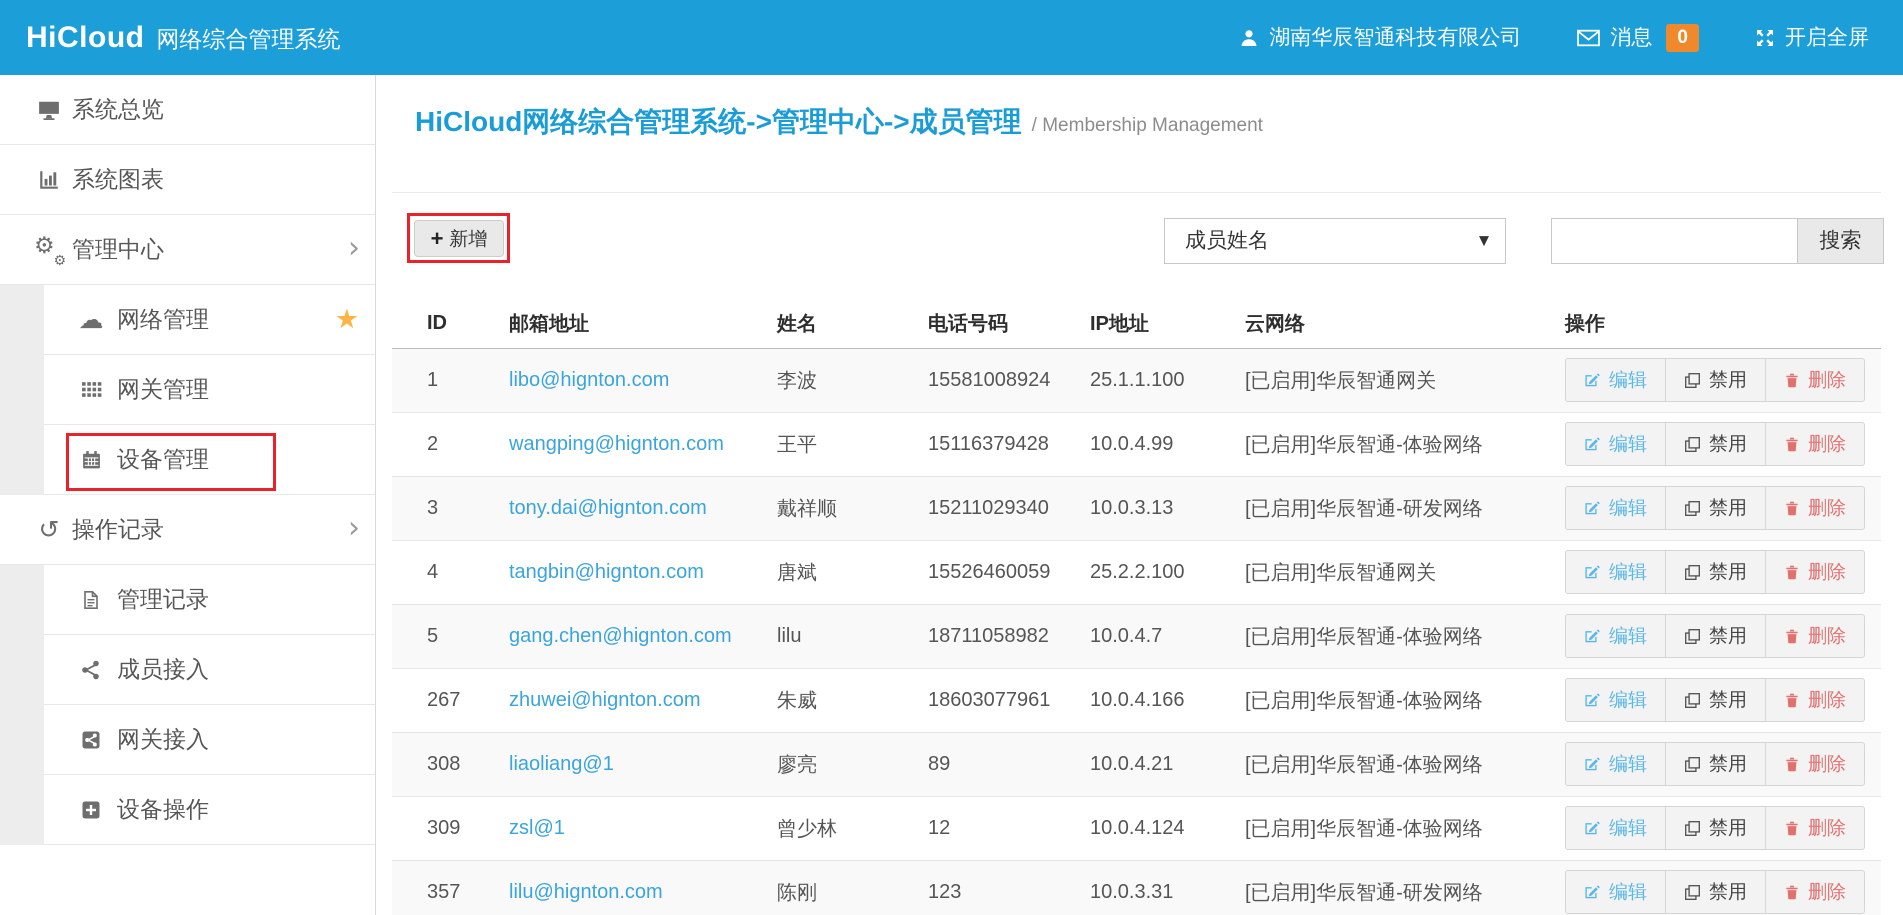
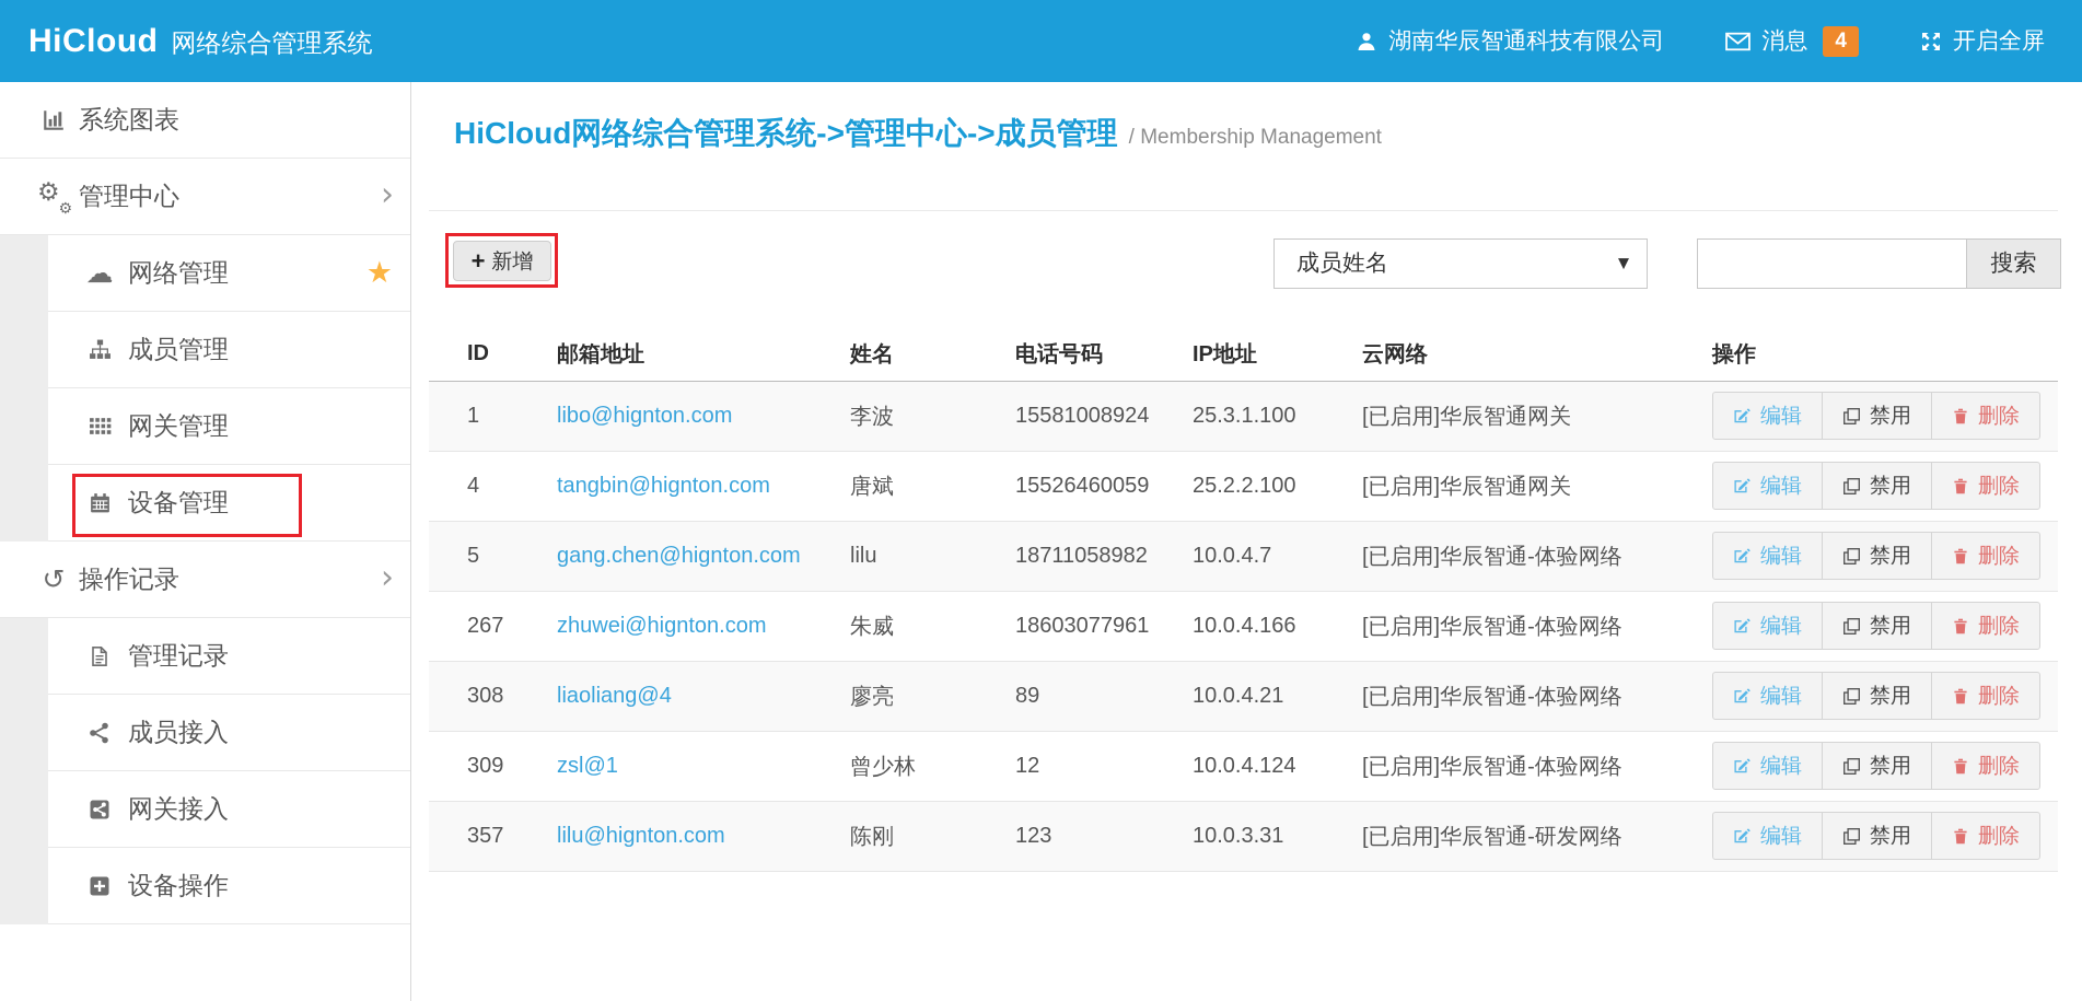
  HiCloud
  网络综合管理系统
  湖南华辰智通科技有限公司
  消息
- 0
+ 4
  开启全屏
- 系统总览
  系统图表
  ⚙
  ⚙
  管理中心
  ›
  ☁
  网络管理
  ★
+ 成员管理
  网关管理
  设备管理
  ↺
  操作记录
  ›
  管理记录
  成员接入
  网关接入
  设备操作
  HiCloud网络综合管理系统->管理中心->成员管理
  / Membership Management
  +
  新增
  成员姓名
  ▼
  搜索
  ID	邮箱地址	姓名	电话号码	IP地址	云网络	操作
- 1	libo@hignton.com	李波	15581008924	25.1.1.100	[已启用]华辰智通网关	编辑 禁用 删除
+ 1	libo@hignton.com	李波	15581008924	25.3.1.100	[已启用]华辰智通网关	编辑 禁用 删除
- 2	wangping@hignton.com	王平	15116379428	10.0.4.99	[已启用]华辰智通-体验网络	编辑 禁用 删除
- 3	tony.dai@hignton.com	戴祥顺	15211029340	10.0.3.13	[已启用]华辰智通-研发网络	编辑 禁用 删除
  4	tangbin@hignton.com	唐斌	15526460059	25.2.2.100	[已启用]华辰智通网关	编辑 禁用 删除
  5	gang.chen@hignton.com	lilu	18711058982	10.0.4.7	[已启用]华辰智通-体验网络	编辑 禁用 删除
  267	zhuwei@hignton.com	朱威	18603077961	10.0.4.166	[已启用]华辰智通-体验网络	编辑 禁用 删除
- 308	liaoliang@1	廖亮	89	10.0.4.21	[已启用]华辰智通-体验网络	编辑 禁用 删除
+ 308	liaoliang@4	廖亮	89	10.0.4.21	[已启用]华辰智通-体验网络	编辑 禁用 删除
  309	zsl@1	曾少林	12	10.0.4.124	[已启用]华辰智通-体验网络	编辑 禁用 删除
  357	lilu@hignton.com	陈刚	123	10.0.3.31	[已启用]华辰智通-研发网络	编辑 禁用 删除
